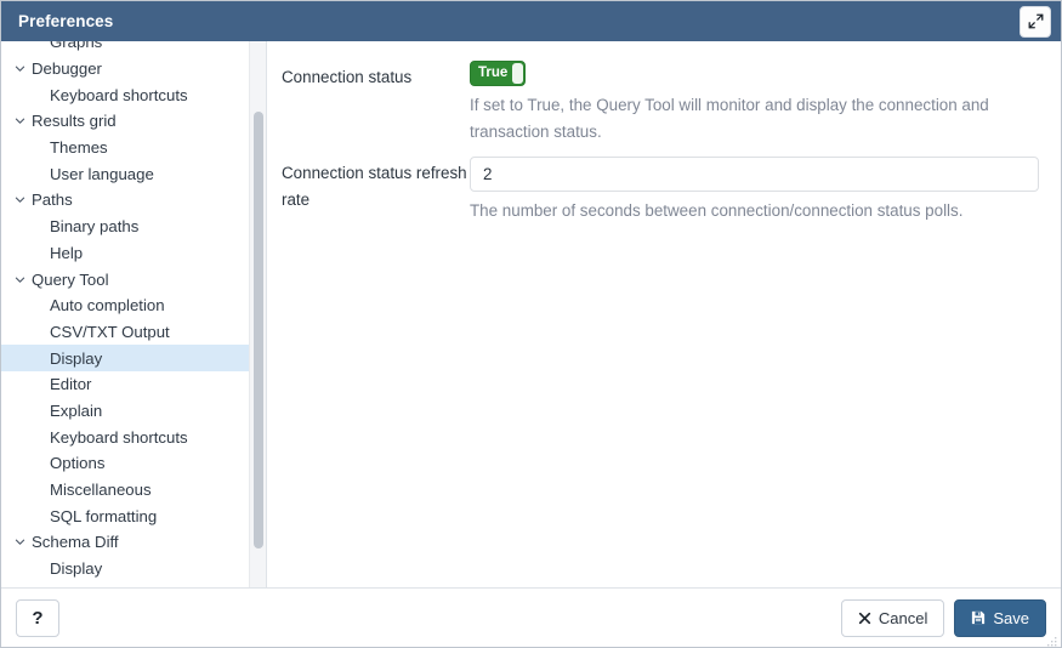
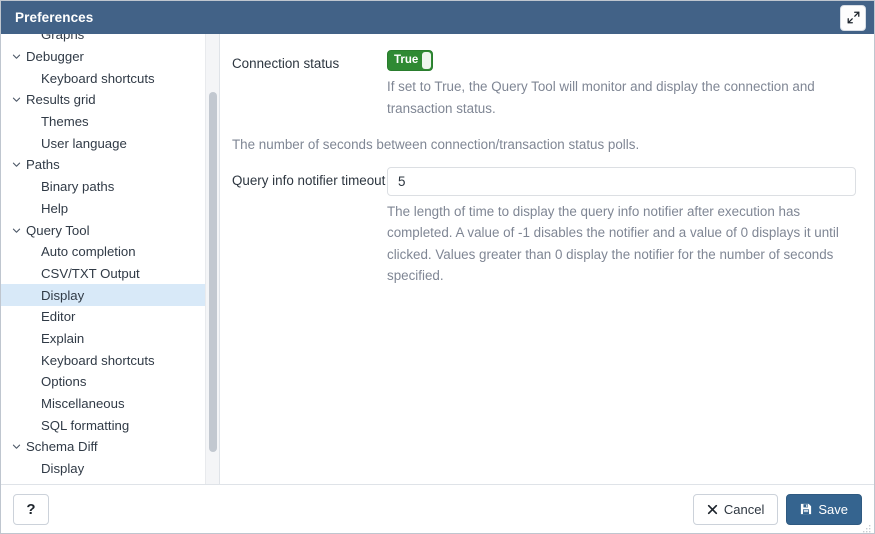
  Preferences
  Graphs
  Debugger
  Keyboard shortcuts
  Results grid
  Themes
  User language
  Paths
  Binary paths
  Help
  Query Tool
  Auto completion
  CSV/TXT Output
  Display
  Editor
  Explain
  Keyboard shortcuts
  Options
  Miscellaneous
  SQL formatting
  Schema Diff
  Display
  Connection status
  True
  If set to True, the Query Tool will monitor and display the connection and transaction status.
- Connection status refresh rate
- 2
- The number of seconds between connection/connection status polls.
+ The number of seconds between connection/transaction status polls.
+ Query info notifier timeout
+ 5
+ The length of time to display the query info notifier after execution has completed. A value of -1 disables the notifier and a value of 0 displays it until clicked. Values greater than 0 display the notifier for the number of seconds specified.
  ?
  Cancel
  Save
